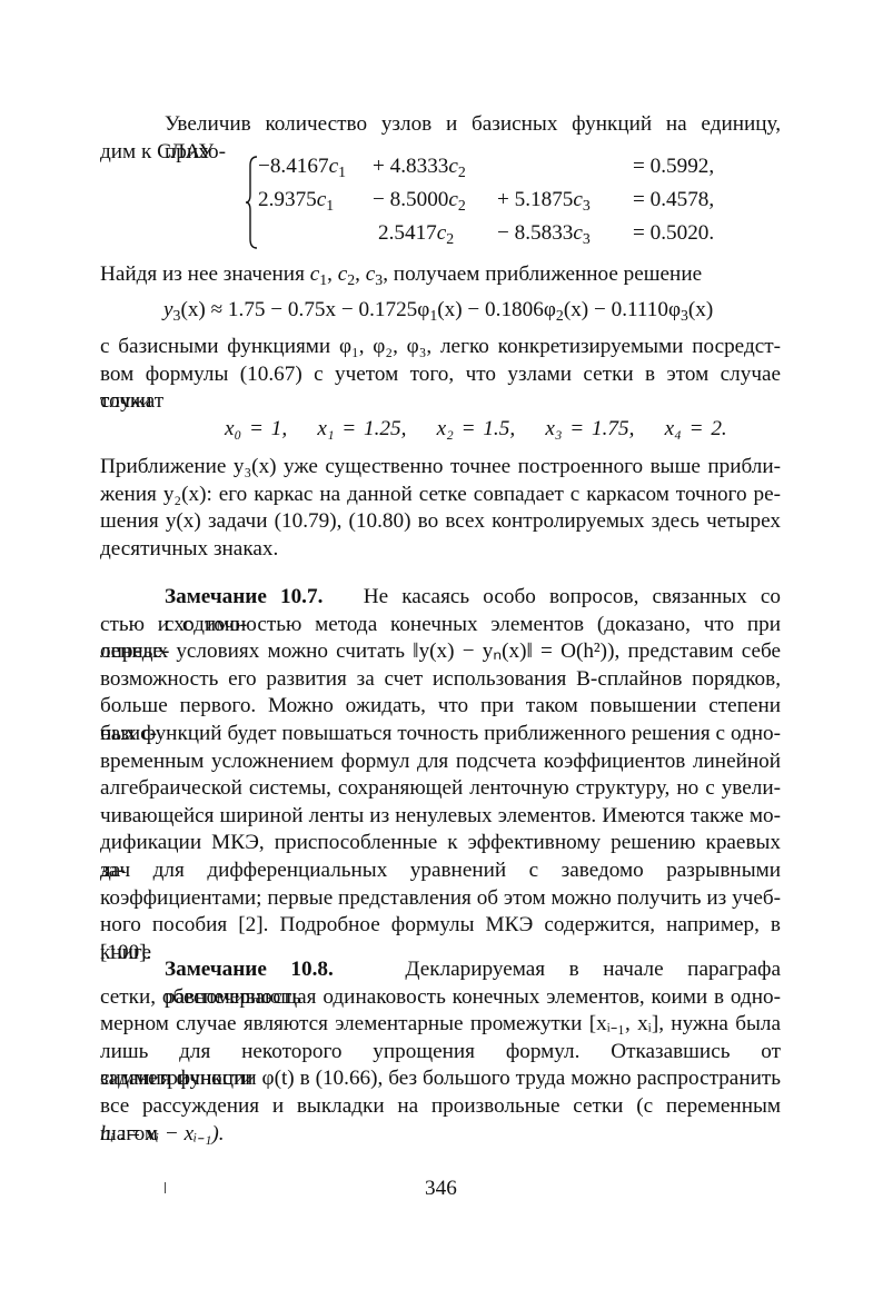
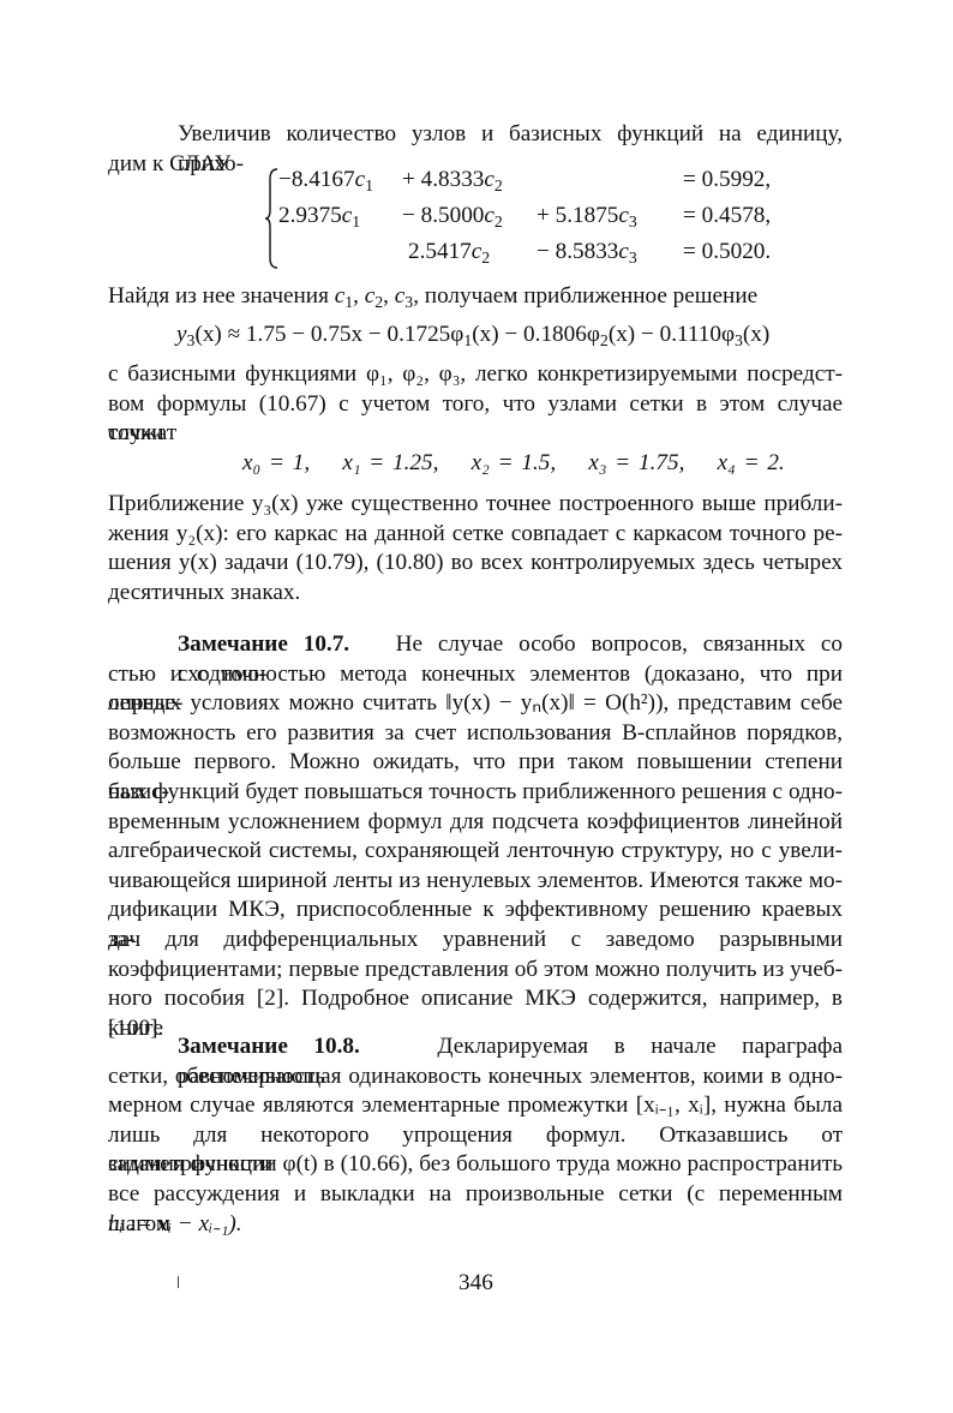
  Увеличив количество узлов и базисных функций на единицу, прихо-
  дим к СЛАУ
  −8.4167c1
  + 4.8333c2
  = 0.5992,
  2.9375c1
  − 8.5000c2
  + 5.1875c3
  = 0.4578,
  2.5417c2
  − 8.5833c3
  = 0.5020.
  Найдя из нее значения c1, c2, c3, получаем приближенное решение
  y3(x) ≈ 1.75 − 0.75x − 0.1725φ1(x) − 0.1806φ2(x) − 0.1110φ3(x)
  с базисными функциями φ₁, φ₂, φ₃, легко конкретизируемыми посредст-
  вом формулы (10.67) с учетом того, что узлами сетки в этом случае служат
  точки
  x₀ = 1, x₁ = 1.25, x₂ = 1.5, x₃ = 1.75, x₄ = 2.
  Приближение y₃(x) уже существенно точнее построенного выше прибли-
  жения y₂(x): его каркас на данной сетке совпадает с каркасом точного ре-
  шения y(x) задачи (10.79), (10.80) во всех контролируемых здесь четырех
  десятичных знаках.
- Замечание 10.7. Не касаясь особо вопросов, связанных со сходимо-
+ Замечание 10.7. Не случае особо вопросов, связанных со сходимо-
  стью и с точностью метода конечных элементов (доказано, что при опреде-
  ленных условиях можно считать ‖y(x) − yₙ(x)‖ = O(h²)), представим себе
  возможность его развития за счет использования B-сплайнов порядков,
  больше первого. Можно ожидать, что при таком повышении степени базис-
  ных функций будет повышаться точность приближенного решения с одно-
  временным усложнением формул для подсчета коэффициентов линейной
  алгебраической системы, сохраняющей ленточную структуру, но с увели-
  чивающейся шириной ленты из ненулевых элементов. Имеются также мо-
  дификации МКЭ, приспособленные к эффективному решению краевых за-
  дач для дифференциальных уравнений с заведомо разрывными
  коэффициентами; первые представления об этом можно получить из учеб-
- ного пособия [2]. Подробное формулы МКЭ содержится, например, в книге
+ ного пособия [2]. Подробное описание МКЭ содержится, например, в книге
  [100].
  Замечание 10.8. Декларируемая в начале параграфа равномерность
  сетки, обеспечивающая одинаковость конечных элементов, коими в одно-
  мерном случае являются элементарные промежутки [xᵢ₋₁, xᵢ], нужна была
  лишь для некоторого упрощения формул. Отказавшись от симметричности
  задания функции φ(t) в (10.66), без большого труда можно распространить
  все рассуждения и выкладки на произвольные сетки (с переменным шагом
  hᵢ := xᵢ − xᵢ₋₁).
  346
